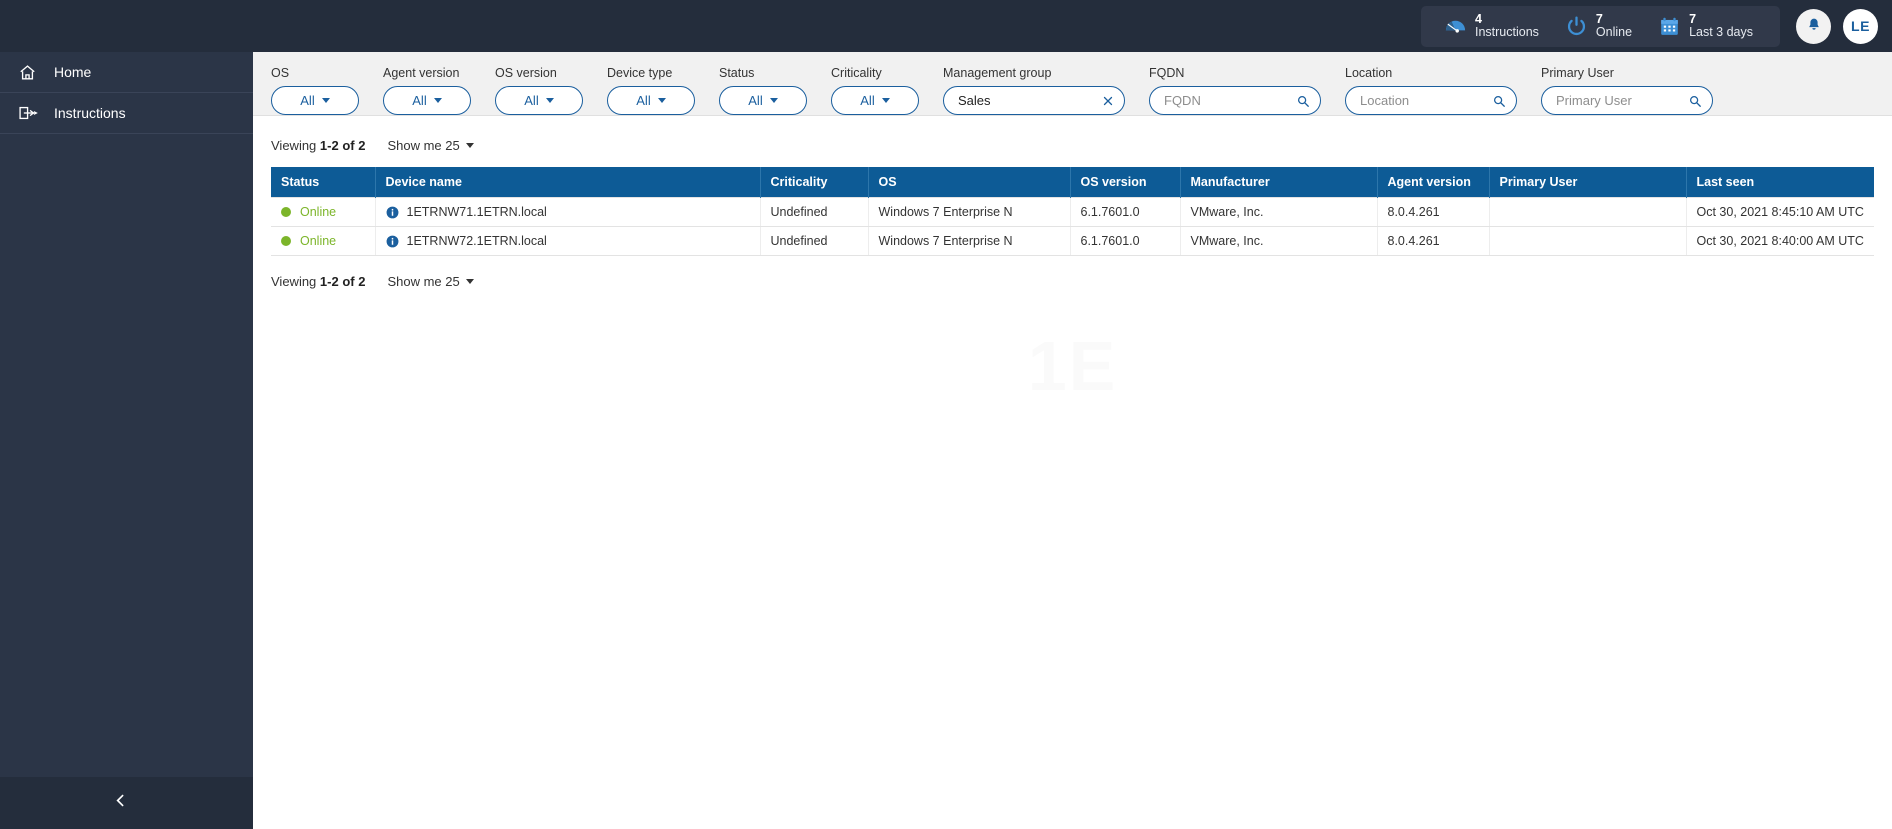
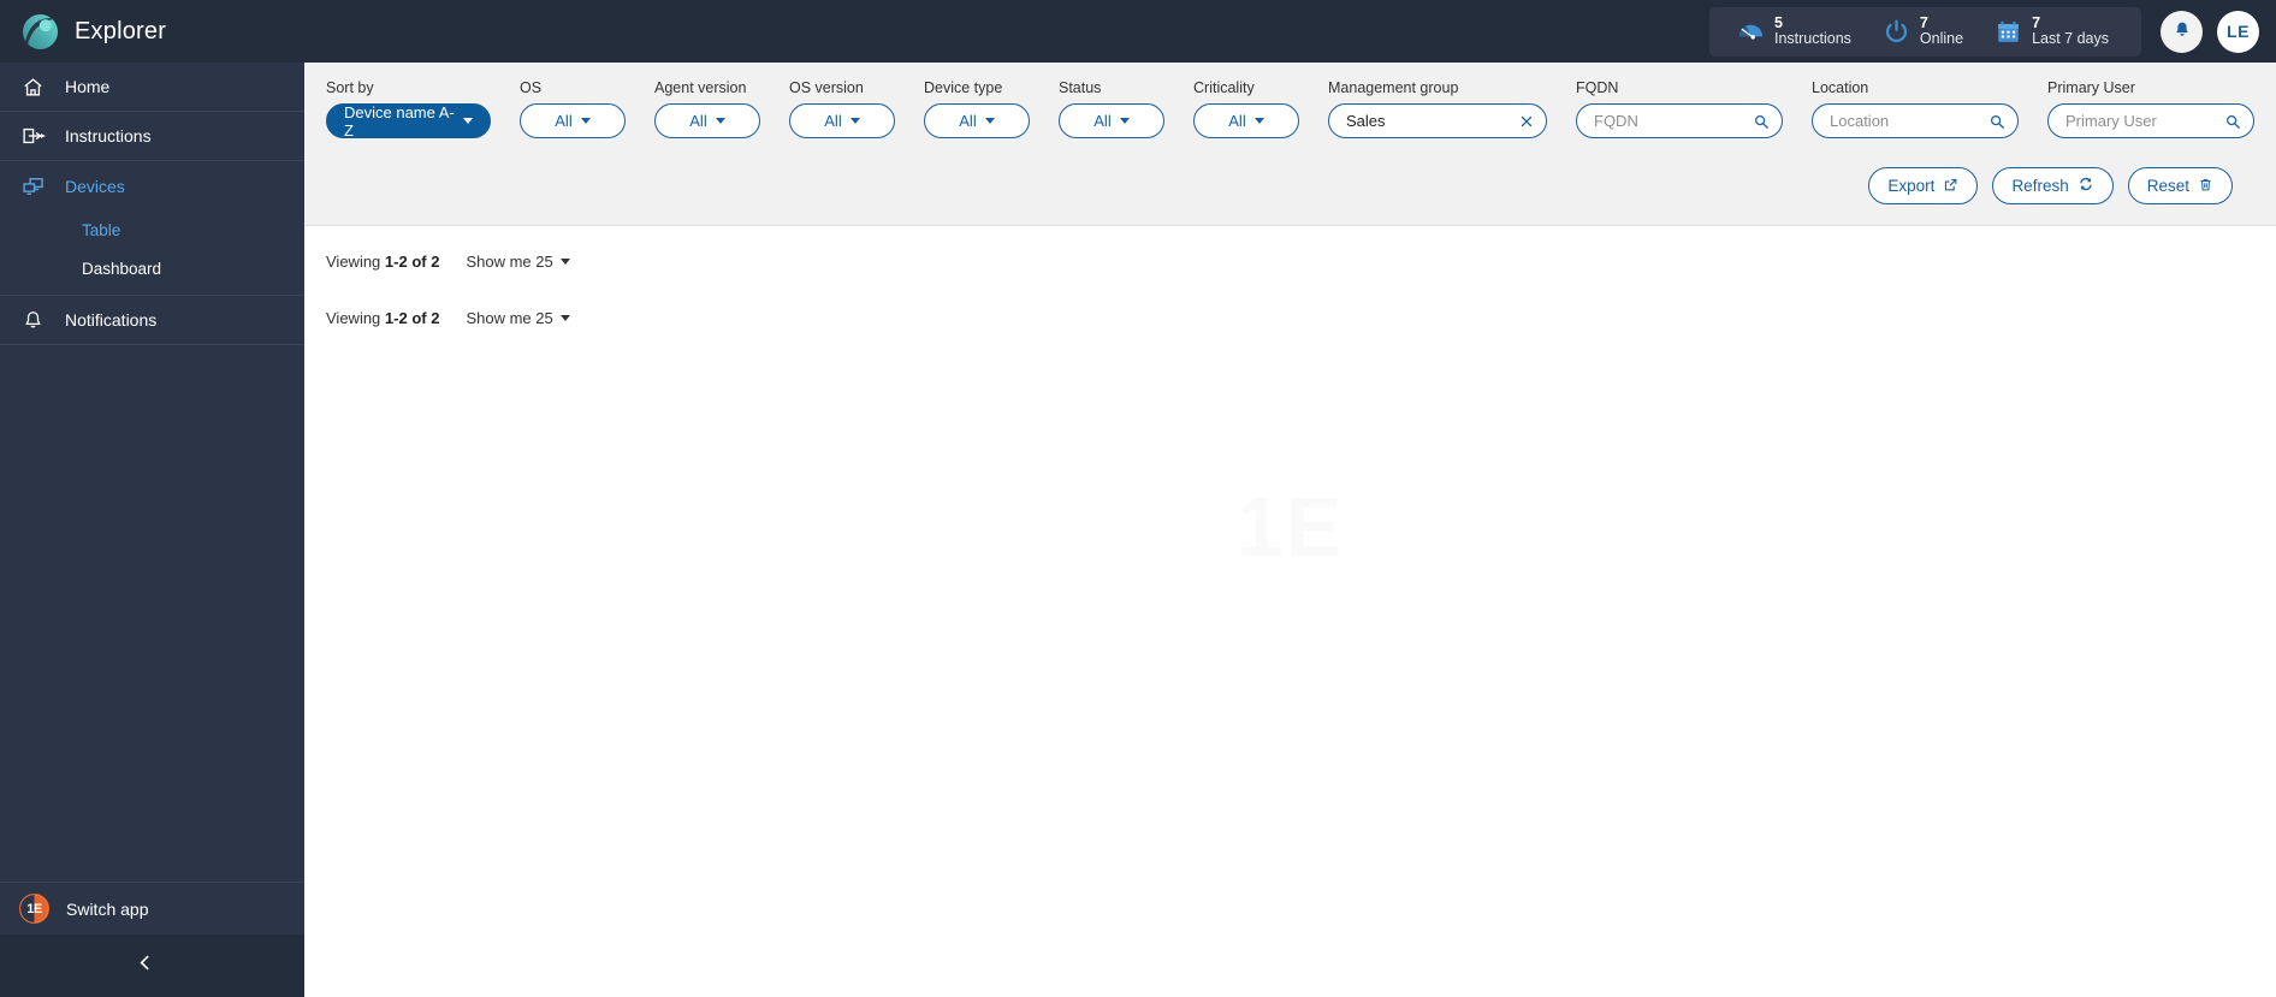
+ Explorer
- 4
+ 5
  Instructions
  7
  Online
  7
- Last 3 days
+ Last 7 days
  LE
  Home
  Instructions
+ Devices
+ Table
+ Dashboard
+ Notifications
+ 1E
+ Switch app
+ Sort by
+ Device name A-Z
  OS
  All
  Agent version
  All
  OS version
  All
  Device type
  All
  Status
  All
  Criticality
  All
  Management group
  Sales
  FQDN
  FQDN
  Location
  Location
  Primary User
  Primary User
+ Export
+ Refresh
+ Reset
  Viewing 1-2 of 2
  Show me 25
- Status	Device name	Criticality	OS	OS version	Manufacturer	Agent version	Primary User	Last seen
- Online	1ETRNW71.1ETRN.local	Undefined	Windows 7 Enterprise N	6.1.7601.0	VMware, Inc.	8.0.4.261		Oct 30, 2021 8:45:10 AM UTC
- Online	1ETRNW72.1ETRN.local	Undefined	Windows 7 Enterprise N	6.1.7601.0	VMware, Inc.	8.0.4.261		Oct 30, 2021 8:40:00 AM UTC
  Viewing 1-2 of 2
  Show me 25
